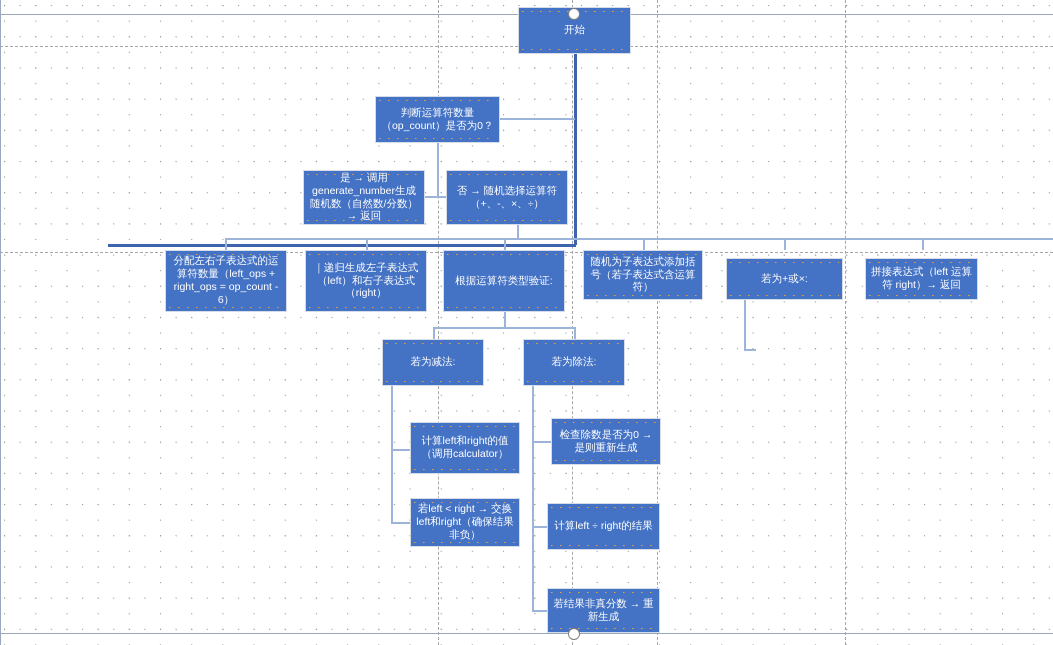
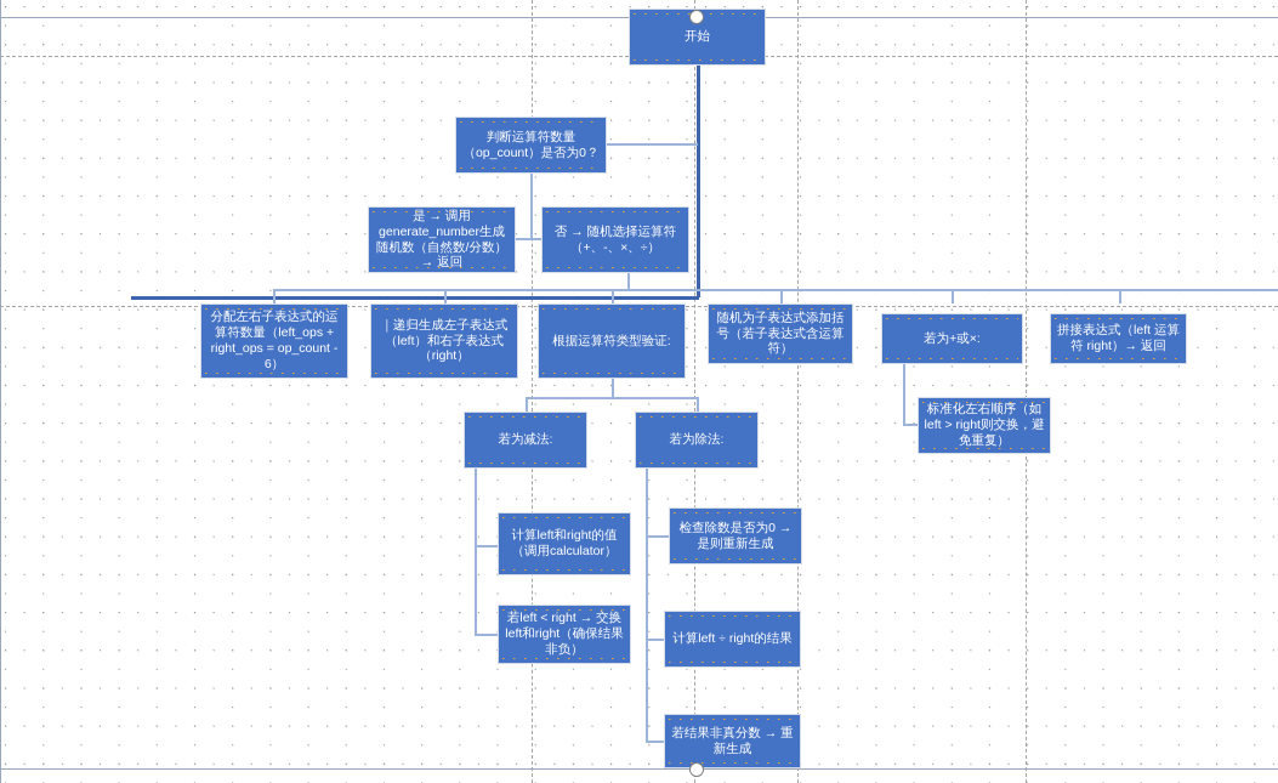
  开始
  判断运算符数量（op_count）是否为0？
  是 → 调用generate_number生成随机数（自然数/分数）→ 返回
  否 → 随机选择运算符（+、-、×、÷）
  分配左右子表达式的运算符数量（left_ops + right_ops = op_count - 6）
  ｜递归生成左子表达式（left）和右子表达式（right）
  根据运算符类型验证:
  随机为子表达式添加括号（若子表达式含运算符）
  若为+或×:
  拼接表达式（left 运算符 right）→ 返回
  若为减法:
  若为除法:
+ 标准化左右顺序（如left > right则交换，避免重复）
  计算left和right的值（调用calculator）
  检查除数是否为0 → 是则重新生成
  若left < right → 交换left和right（确保结果非负）
  计算left ÷ right的结果
  若结果非真分数 → 重新生成
